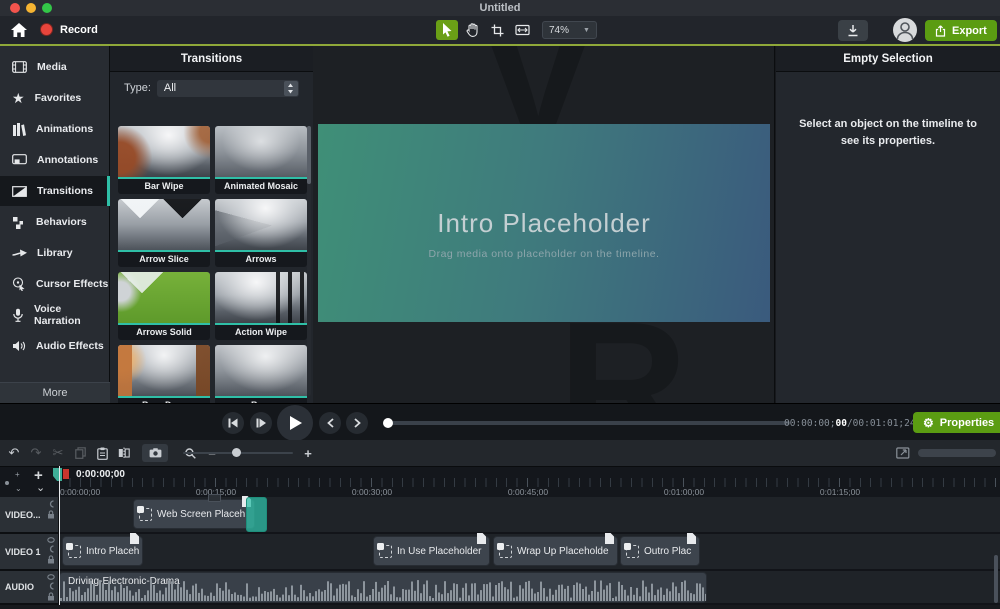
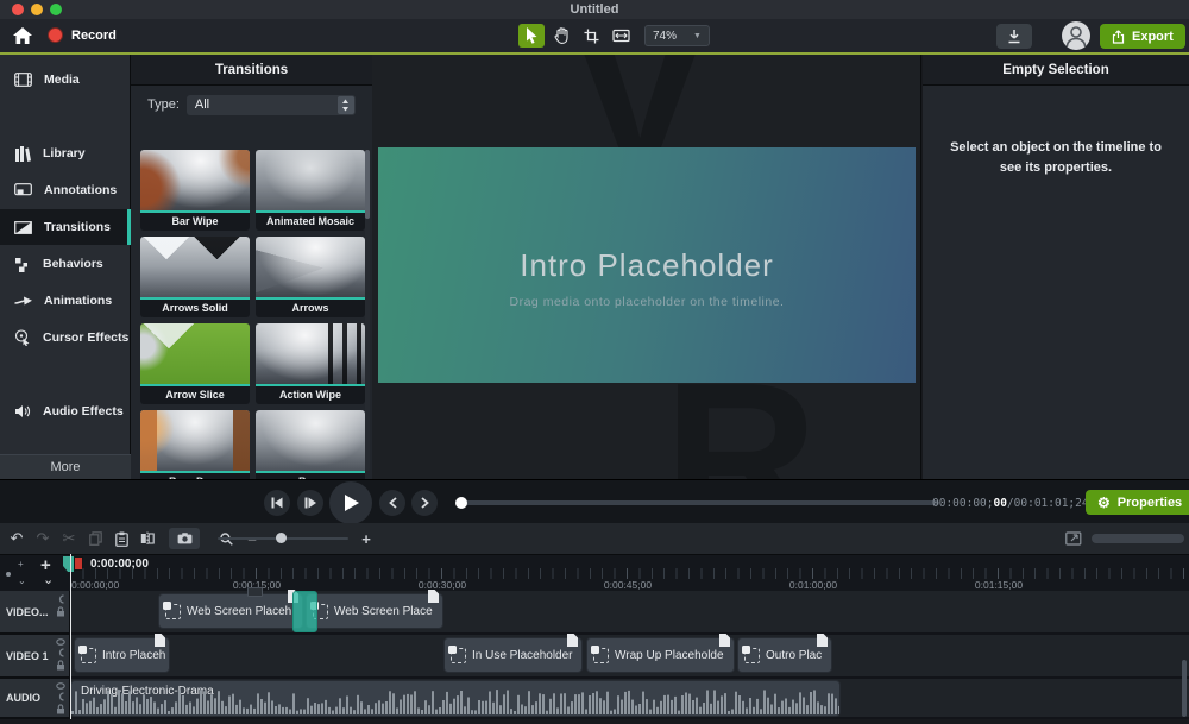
  Untitled
  Record
  74%
  Export
  Media
- ★
- Favorites
- Animations
+ Library
  Annotations
  Transitions
  Behaviors
- Library
+ Animations
  Cursor Effects
- Voice Narration
  Audio Effects
  More
  Transitions
  Type:
  All
  Bar Wipe
  Animated Mosaic
- Arrow Slice
+ Arrows Solid
  Arrows
- Arrows Solid
+ Arrow Slice
  Action Wipe
  V
  R
  Intro Placeholder
  Drag media onto placeholder on the timeline.
  Empty Selection
  Select an object on the timeline to see its properties.
  00:00:00;00/00:01:01;2
  ⚙
  Properties
  ↶
  ↷
  ✂
  +
  +
  ⌄
  +
  ⌄
  0:00:00;00
  0:00:00;00
  0:00:15;00
  0:00:30;00
  0:00:45;00
  0:01:00;00
  0:01:15;00
  VIDEO...
  VIDEO 1
  AUDIO
  Web Screen Placeh
+ Web Screen Place
  Intro Placeh
  In Use Placeholder
  Wrap Up Placeholde
  Outro Plac
  DrivigElectronic-Draa
